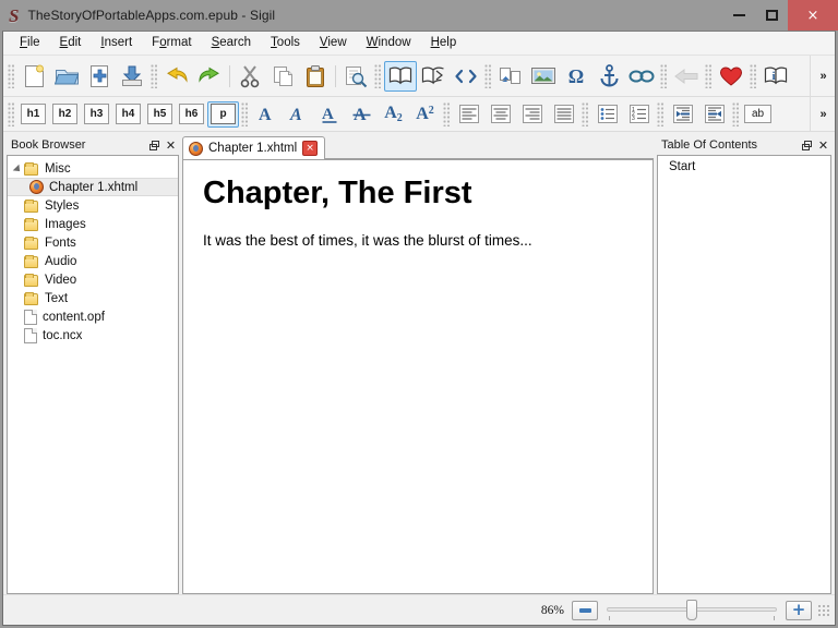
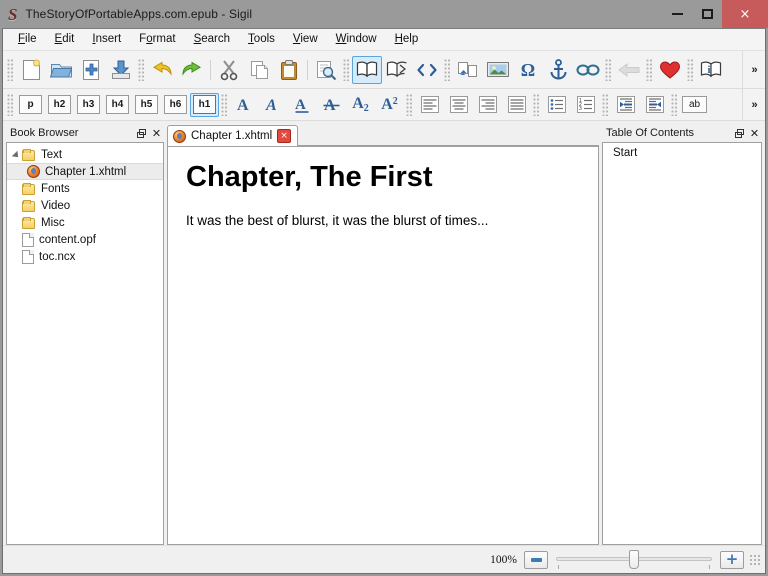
  S
  TheStoryOfPortableApps.com.epub - Sigil
  ×
  File
  Edit
  Insert
  Format
  Search
  Tools
  View
  Window
  Help
  Ω
  i
  »
- h1
+ p
  h2
  h3
  h4
  h5
  h6
- p
+ h1
  A
  A
  A
  A2
  A2
  ab
  »
  Book Browser
  ✕
- Misc
+ Text
  Chapter 1.xhtml
- Styles
- Images
  Fonts
- Audio
  Video
- Text
+ Misc
  content.opf
  toc.ncx
  Chapter 1.xhtml
  ×
  Chapter, The First
- It was the best of times, it was the blurst of times...
+ It was the best of blurst, it was the blurst of times...
  Table Of Contents
  ✕
  Start
- 86%
+ 100%
  +
